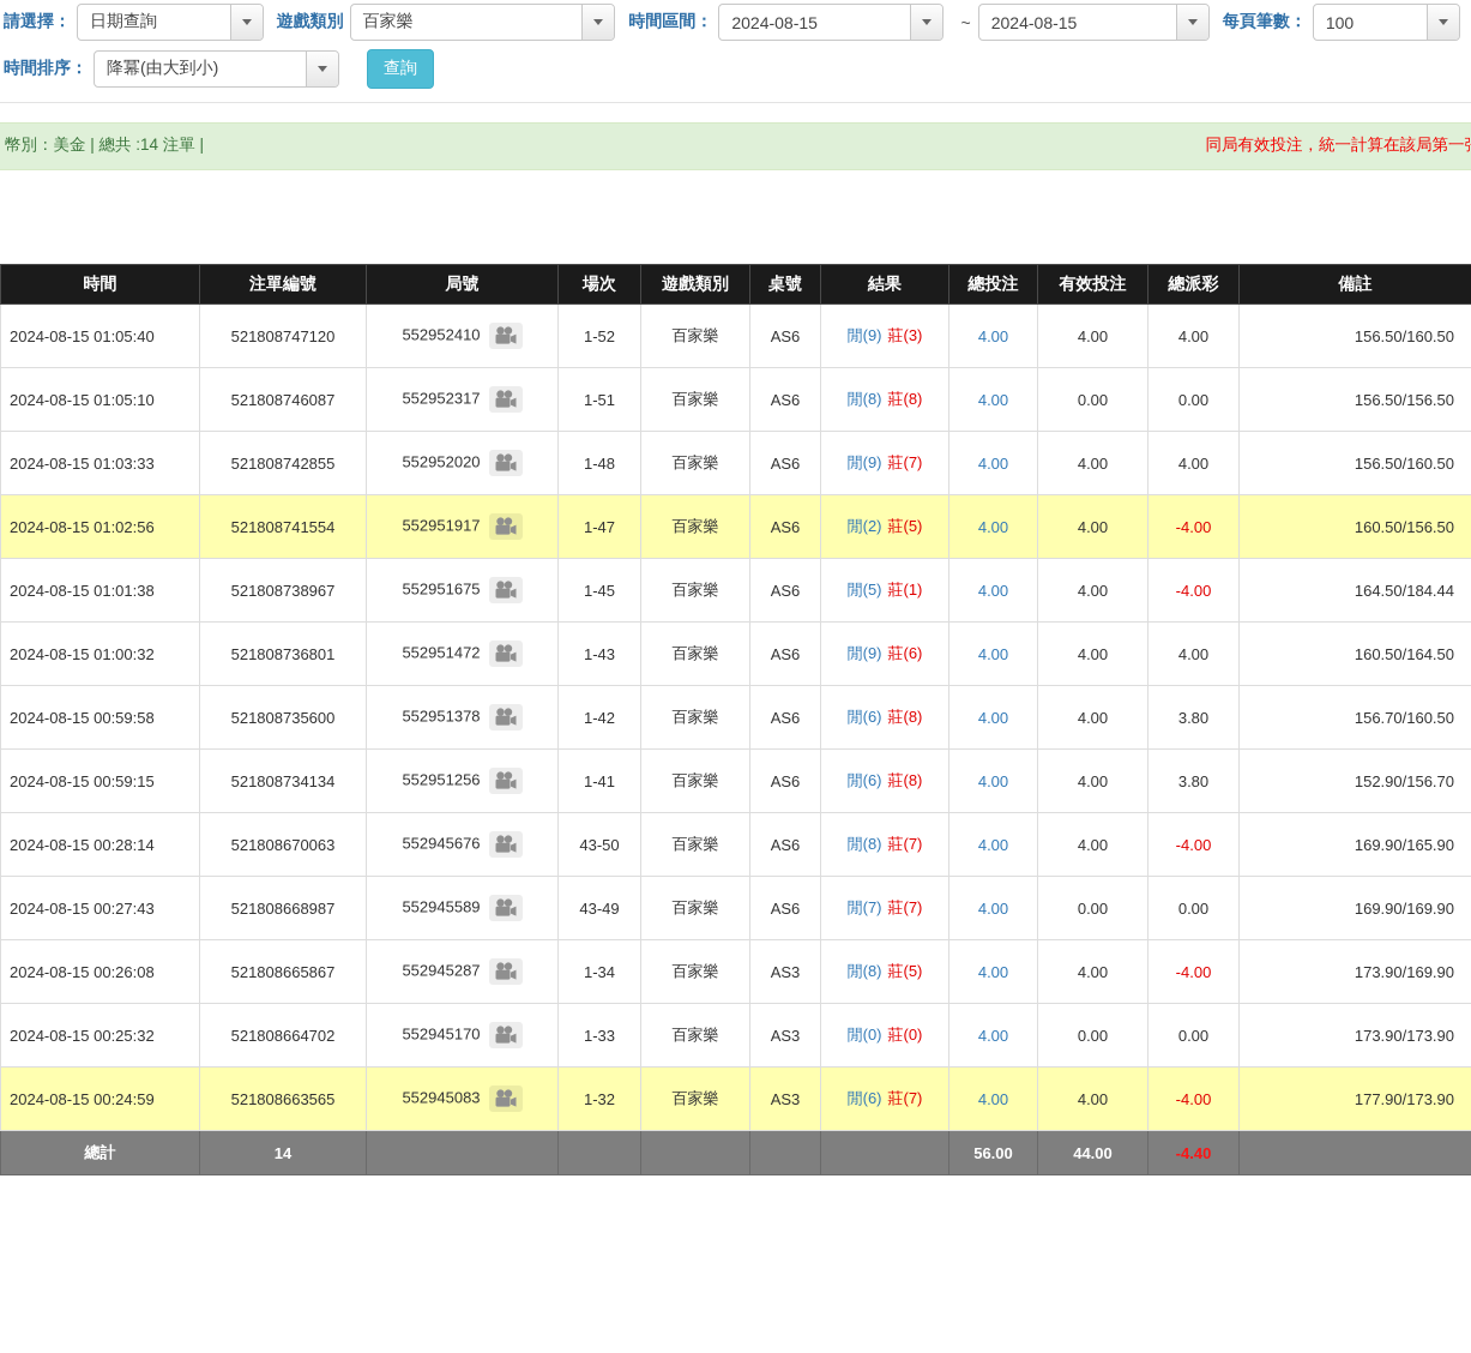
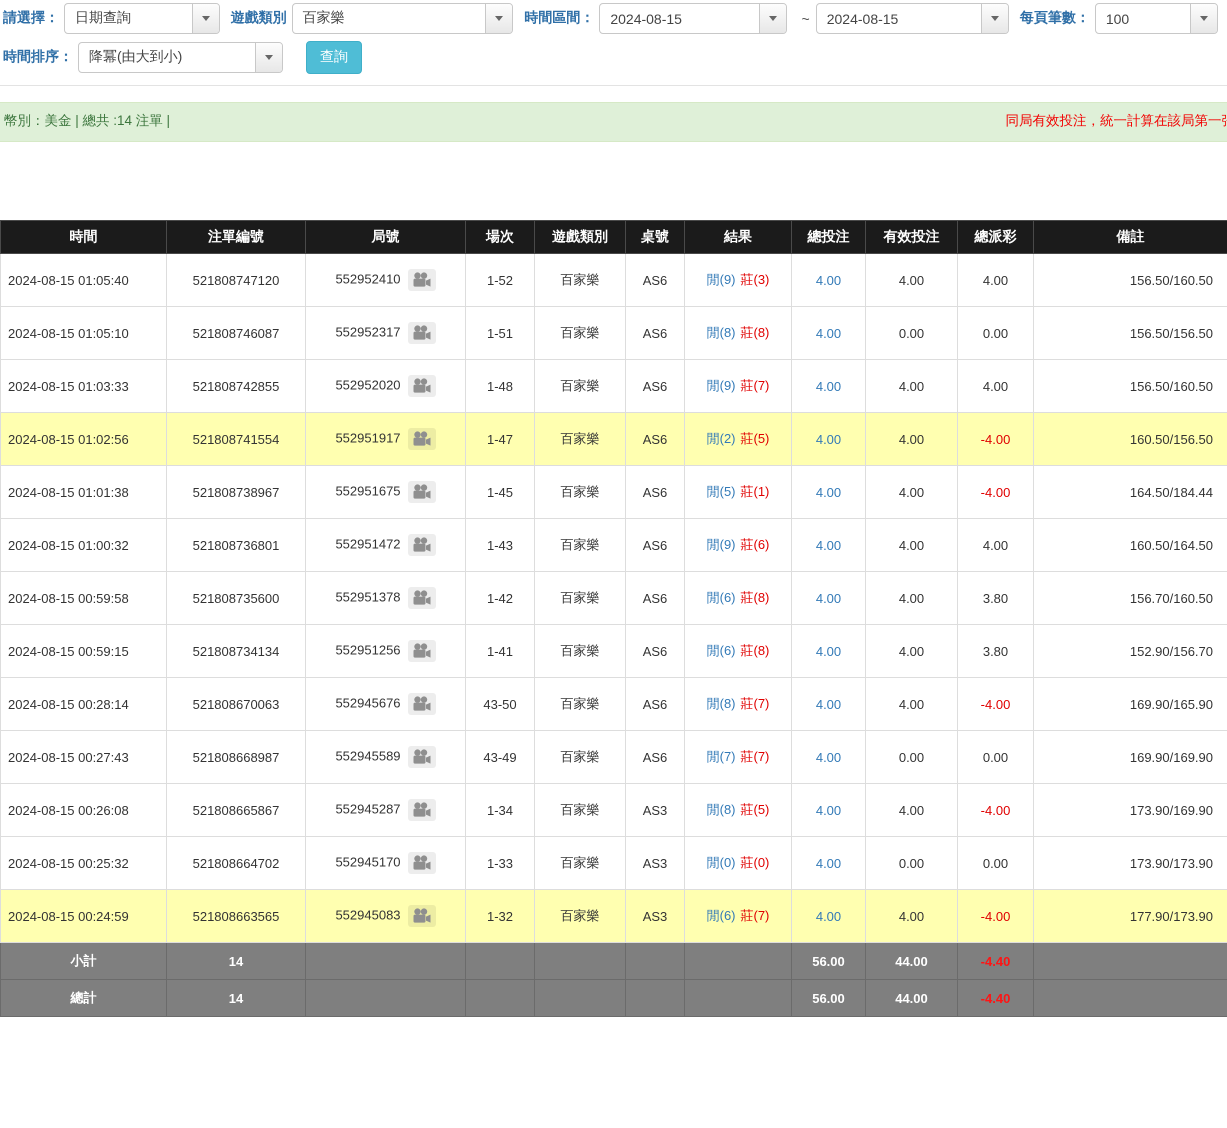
  請選擇：
  日期查詢
  遊戲類別
  百家樂
  時間區間：
  2024-08-15
  ~
  2024-08-15
  每頁筆數：
  100
  時間排序：
  降冪(由大到小)
  查詢
  幣別：美金 | 總共 :14 注單 |
  同局有效投注，統一計算在該局第一
  時間	注單編號	局號	場次	遊戲類別	桌號	結果	總投注	有效投注	總派彩	備註
  2024-08-15 01:05:40	521808747120	552952410	1-52	百家樂	AS6	閒(9) 莊(3)	4.00	4.00	4.00	156.50/160.50
  2024-08-15 01:05:10	521808746087	552952317	1-51	百家樂	AS6	閒(8) 莊(8)	4.00	0.00	0.00	156.50/156.50
  2024-08-15 01:03:33	521808742855	552952020	1-48	百家樂	AS6	閒(9) 莊(7)	4.00	4.00	4.00	156.50/160.50
  2024-08-15 01:02:56	521808741554	552951917	1-47	百家樂	AS6	閒(2) 莊(5)	4.00	4.00	-4.00	160.50/156.50
  2024-08-15 01:01:38	521808738967	552951675	1-45	百家樂	AS6	閒(5) 莊(1)	4.00	4.00	-4.00	164.50/184.44
  2024-08-15 01:00:32	521808736801	552951472	1-43	百家樂	AS6	閒(9) 莊(6)	4.00	4.00	4.00	160.50/164.50
  2024-08-15 00:59:58	521808735600	552951378	1-42	百家樂	AS6	閒(6) 莊(8)	4.00	4.00	3.80	156.70/160.50
  2024-08-15 00:59:15	521808734134	552951256	1-41	百家樂	AS6	閒(6) 莊(8)	4.00	4.00	3.80	152.90/156.70
  2024-08-15 00:28:14	521808670063	552945676	43-50	百家樂	AS6	閒(8) 莊(7)	4.00	4.00	-4.00	169.90/165.90
  2024-08-15 00:27:43	521808668987	552945589	43-49	百家樂	AS6	閒(7) 莊(7)	4.00	0.00	0.00	169.90/169.90
  2024-08-15 00:26:08	521808665867	552945287	1-34	百家樂	AS3	閒(8) 莊(5)	4.00	4.00	-4.00	173.90/169.90
  2024-08-15 00:25:32	521808664702	552945170	1-33	百家樂	AS3	閒(0) 莊(0)	4.00	0.00	0.00	173.90/173.90
  2024-08-15 00:24:59	521808663565	552945083	1-32	百家樂	AS3	閒(6) 莊(7)	4.00	4.00	-4.00	177.90/173.90
+ 小計	14						56.00	44.00	-4.40
  總計	14						56.00	44.00	-4.40
